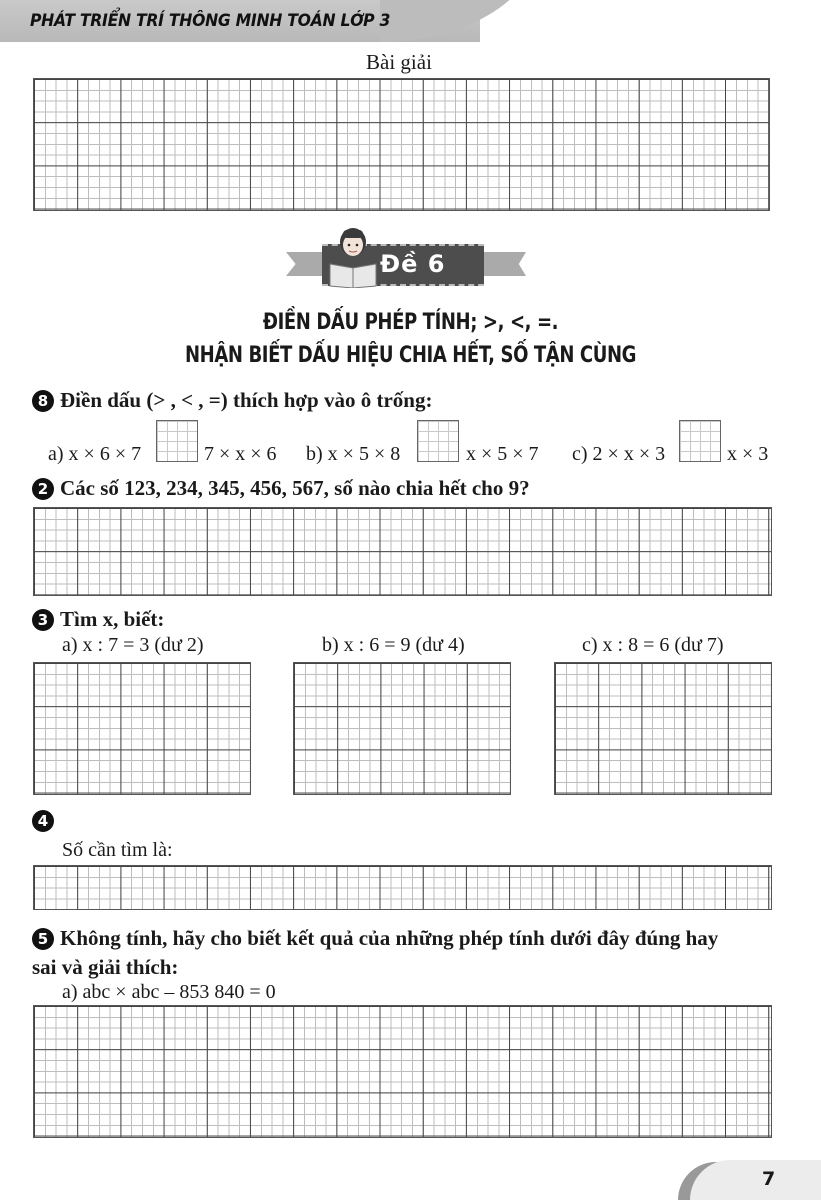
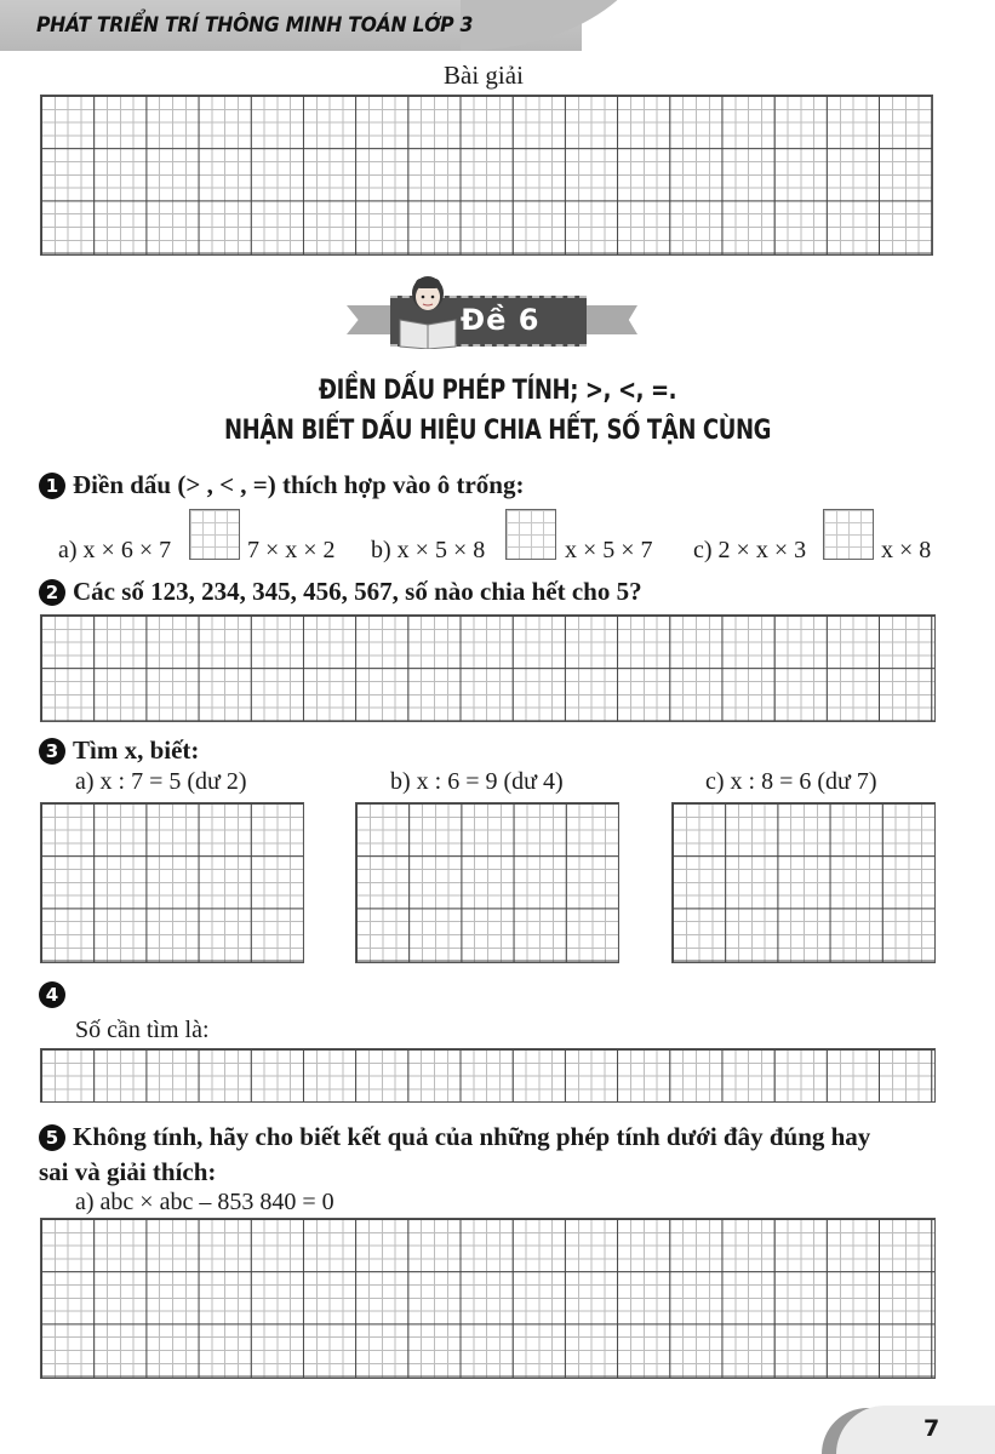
  PHÁT TRIỂN TRÍ THÔNG MINH TOÁN LỚP 3
  Bài giải
  Đề 6
  ĐIỀN DẤU PHÉP TÍNH; >, <, =.
  NHẬN BIẾT DẤU HIỆU CHIA HẾT, SỐ TẬN CÙNG
- 8
+ 1
  Điền dấu (> , < , =) thích hợp vào ô trống:
  a) x × 6 × 7
- 7 × x × 6
+ 7 × x × 2
  b) x × 5 × 8
  x × 5 × 7
  c) 2 × x × 3
- x × 3
+ x × 8
  2
- Các số 123, 234, 345, 456, 567, số nào chia hết cho 9?
+ Các số 123, 234, 345, 456, 567, số nào chia hết cho 5?
  3
  Tìm x, biết:
- a) x : 7 = 3 (dư 2)
+ a) x : 7 = 5 (dư 2)
  b) x : 6 = 9 (dư 4)
  c) x : 8 = 6 (dư 7)
  4
  Số cần tìm là:
  5
  Không tính, hãy cho biết kết quả của những phép tính dưới đây đúng hay
  sai và giải thích:
  a) abc × abc – 853 840 = 0
  7
